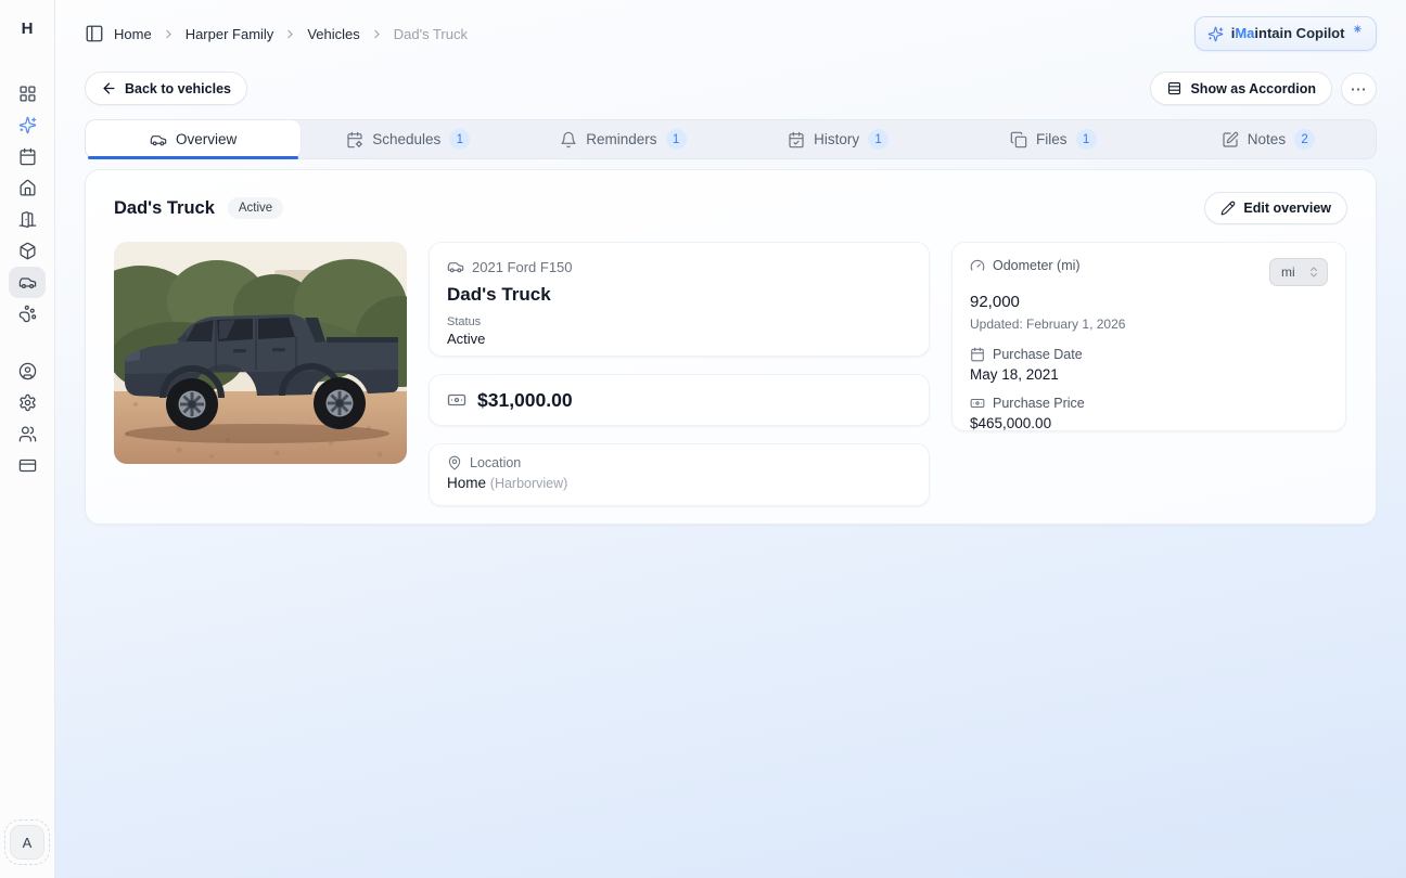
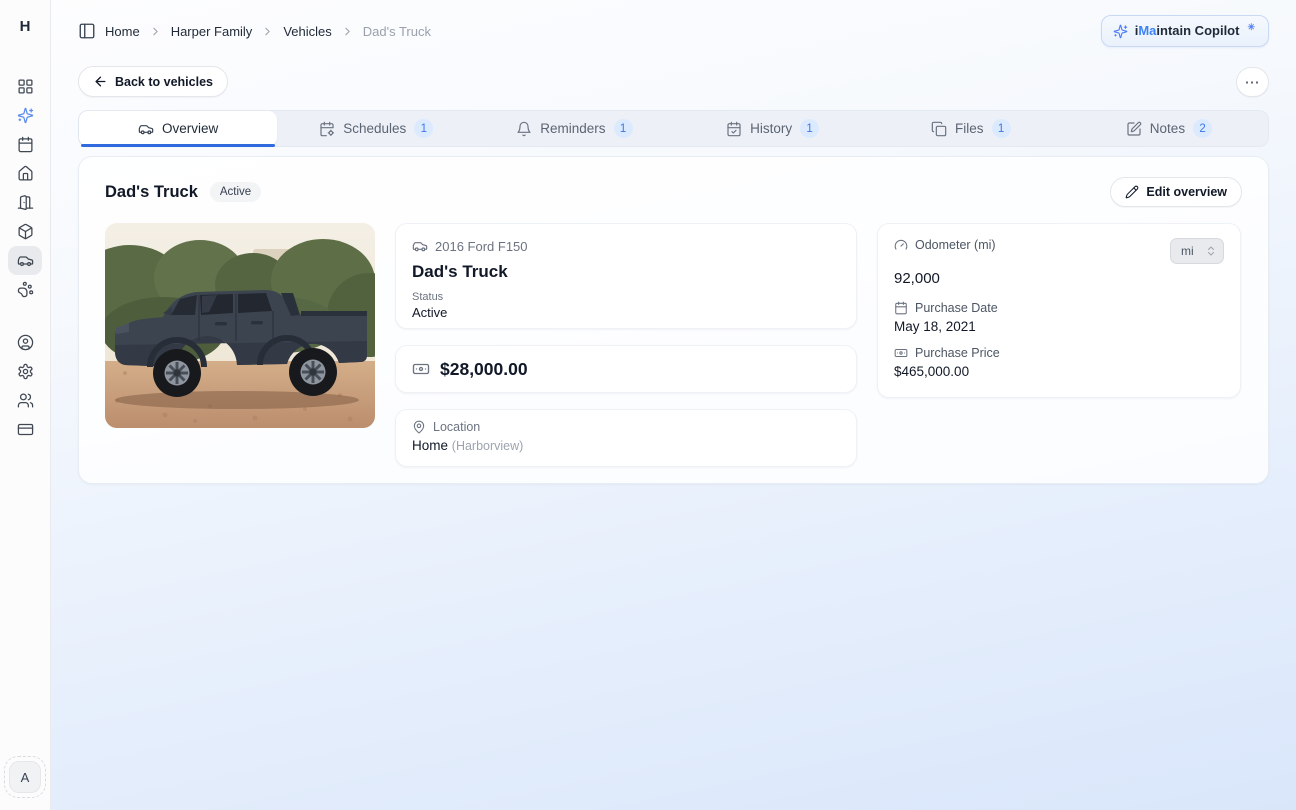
  H
  A
  Home
  Harper Family
  Vehicles
  Dad's Truck
  iMaintain Copilot
  ✳
  Back to vehicles
- Show as Accordion
  ⋯
  Overview
  Schedules
  1
  Reminders
  1
  History
  1
  Files
  1
  Notes
  2
  Dad's Truck
  Active
  Edit overview
- 2021 Ford F150
+ 2016 Ford F150
  Dad's Truck
  Status
  Active
- $31,000.00
+ $28,000.00
  Location
  Home (Harborview)
  Odometer (mi)
  mi
  92,000
- Updated: February 1, 2026
  Purchase Date
  May 18, 2021
  Purchase Price
  $465,000.00
